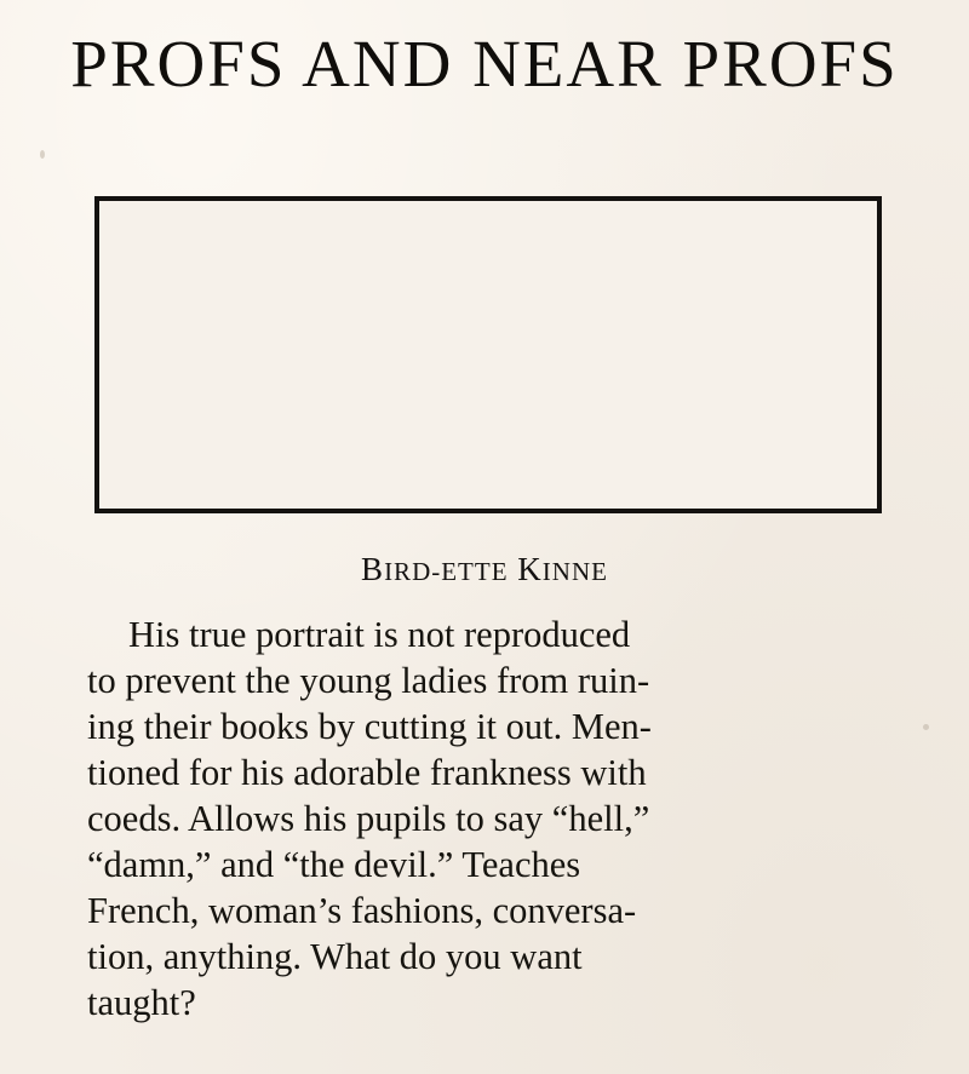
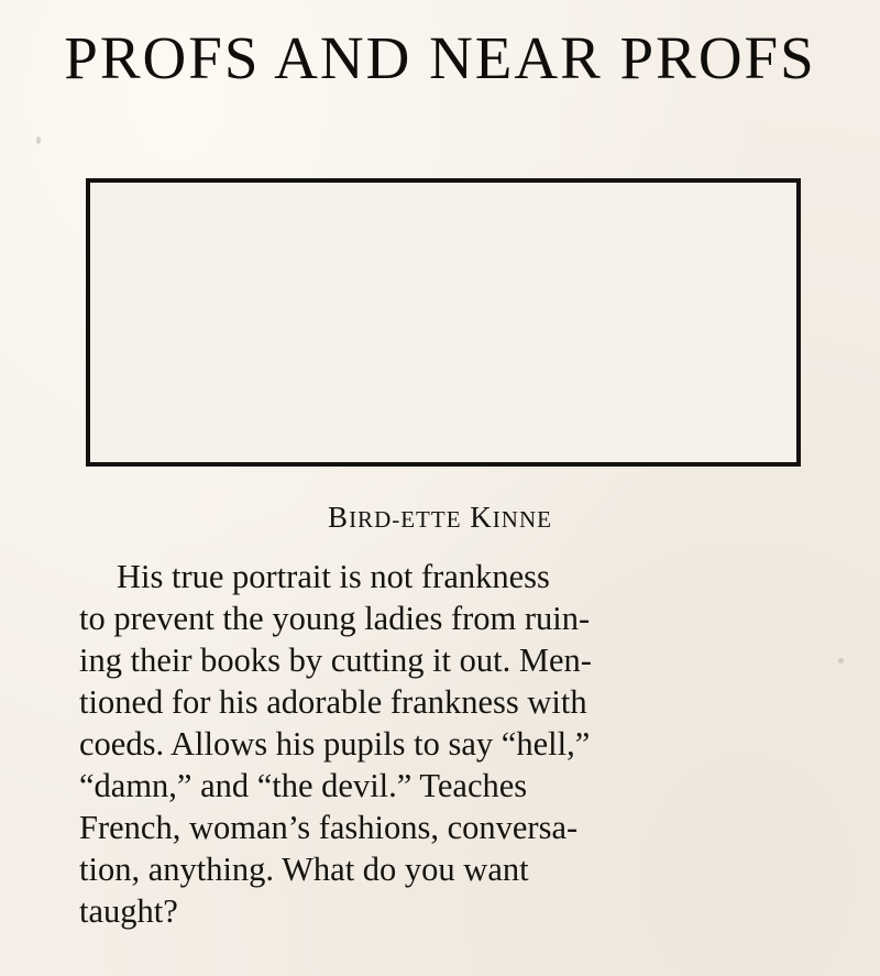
  PROFS AND NEAR PROFS
  BIRD-ETTE KINNE
- His true portrait is not reproduced
+ His true portrait is not frankness
  to prevent the young ladies from ruin-
  ing their books by cutting it out. Men-
  tioned for his adorable frankness with
  coeds. Allows his pupils to say “hell,”
  “damn,” and “the devil.” Teaches
  French, woman’s fashions, conversa-
  tion, anything. What do you want
  taught?
